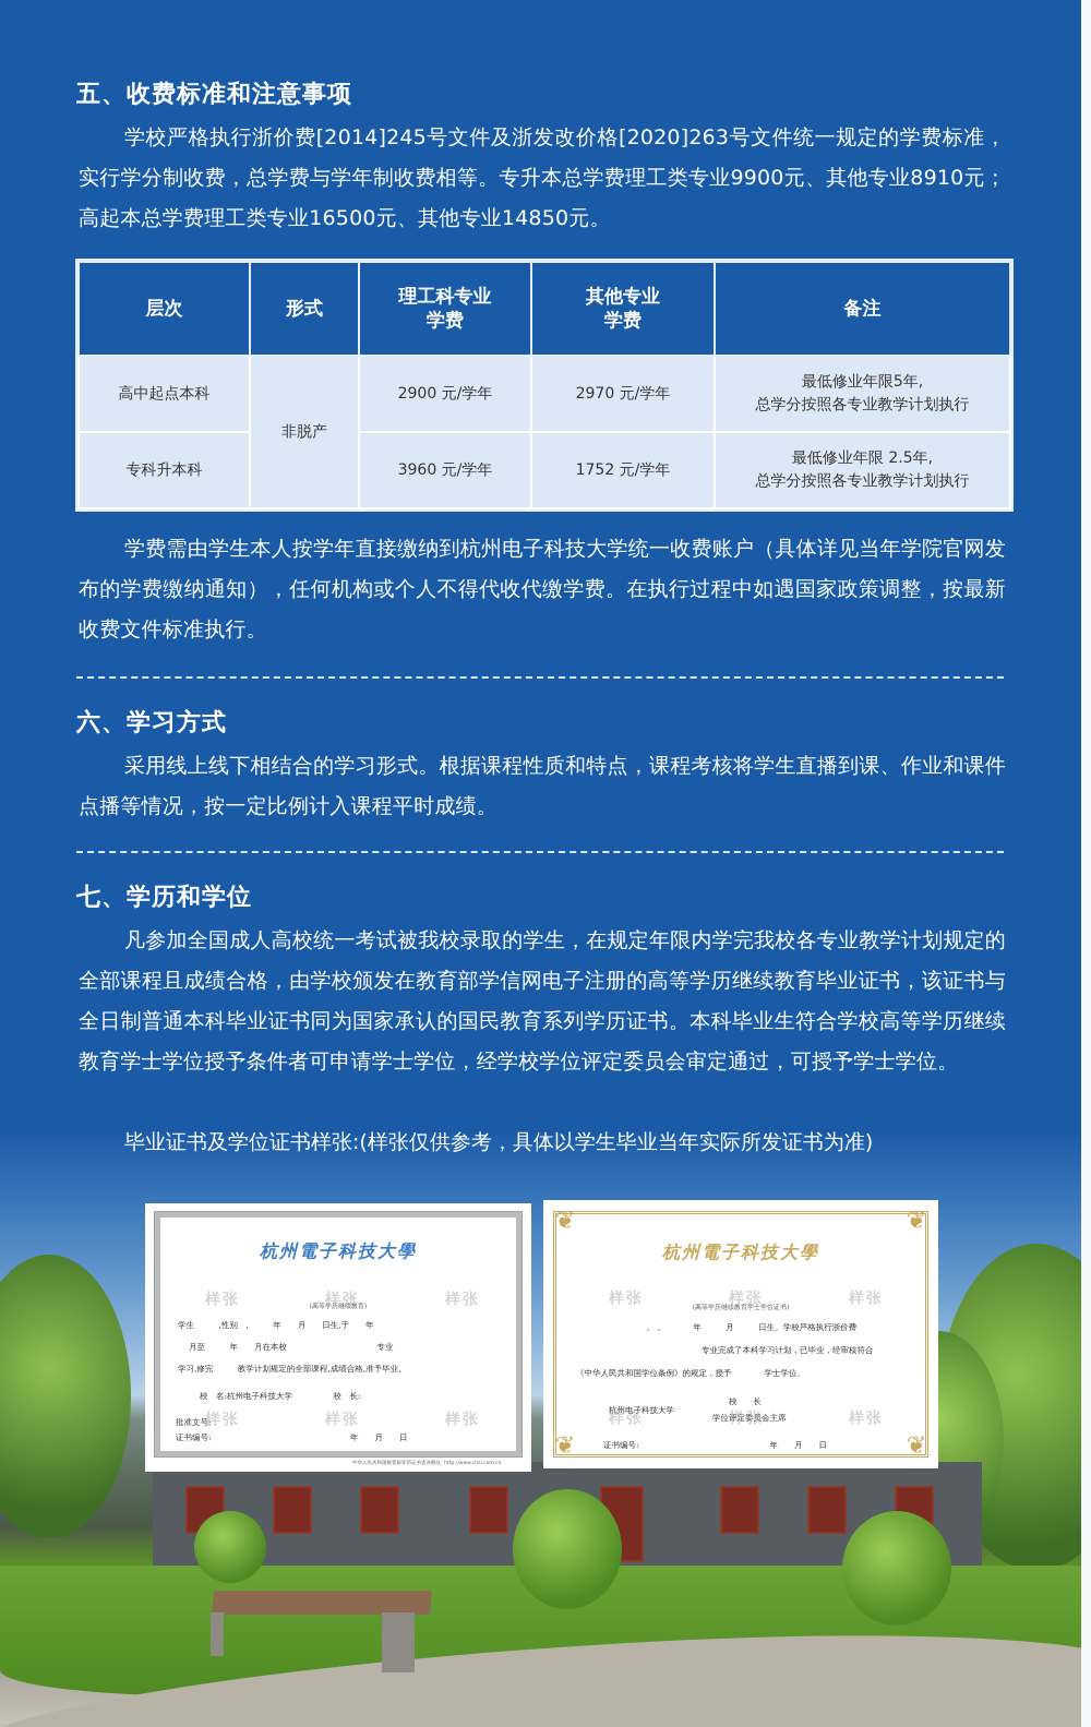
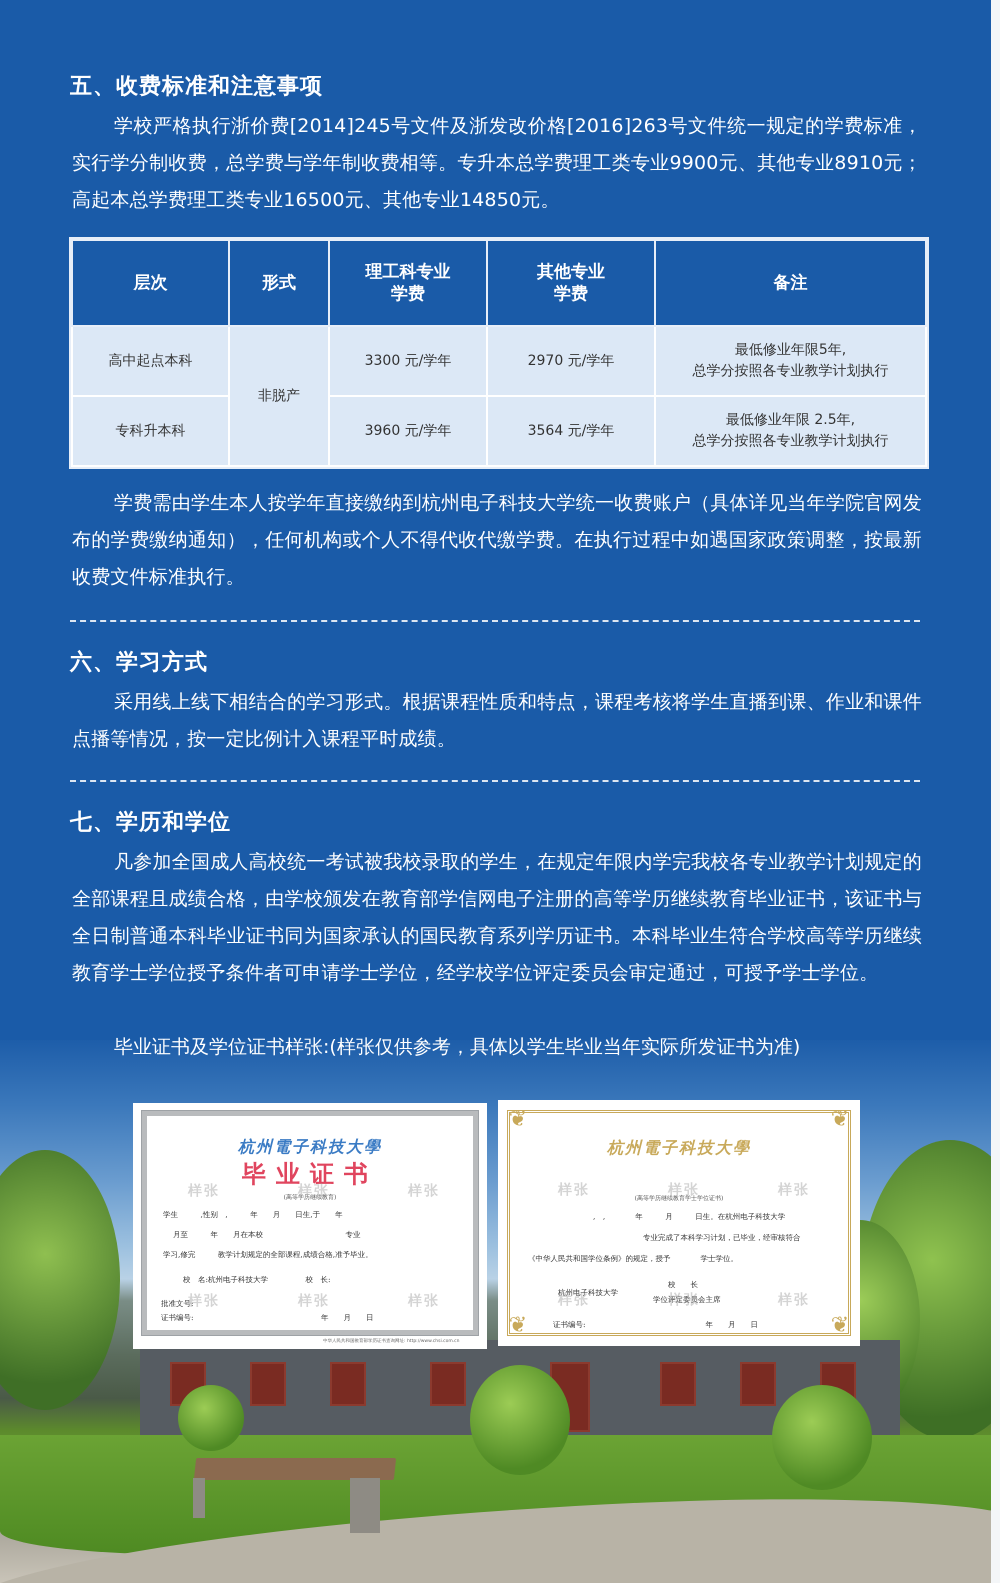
  五、收费标准和注意事项
- 学校严格执行浙价费[2014]245号文件及浙发改价格[2020]263号文件统一规定的学费标准，实行学分制收费，总学费与学年制收费相等。专升本总学费理工类专业9900元、其他专业8910元；高起本总学费理工类专业16500元、其他专业14850元。
+ 学校严格执行浙价费[2014]245号文件及浙发改价格[2016]263号文件统一规定的学费标准，实行学分制收费，总学费与学年制收费相等。专升本总学费理工类专业9900元、其他专业8910元；高起本总学费理工类专业16500元、其他专业14850元。
  层次	形式	理工科专业 学费	其他专业 学费	备注
- 高中起点本科	非脱产	2900 元/学年	2970 元/学年	最低修业年限5年, 总学分按照各专业教学计划执行
+ 高中起点本科	非脱产	3300 元/学年	2970 元/学年	最低修业年限5年, 总学分按照各专业教学计划执行
- 专科升本科	3960 元/学年	1752 元/学年	最低修业年限 2.5年, 总学分按照各专业教学计划执行
+ 专科升本科	3960 元/学年	3564 元/学年	最低修业年限 2.5年, 总学分按照各专业教学计划执行
  学费需由学生本人按学年直接缴纳到杭州电子科技大学统一收费账户（具体详见当年学院官网发布的学费缴纳通知），任何机构或个人不得代收代缴学费。在执行过程中如遇国家政策调整，按最新收费文件标准执行。
  六、学习方式
  采用线上线下相结合的学习形式。根据课程性质和特点，课程考核将学生直播到课、作业和课件点播等情况，按一定比例计入课程平时成绩。
  七、学历和学位
  凡参加全国成人高校统一考试被我校录取的学生，在规定年限内学完我校各专业教学计划规定的全部课程且成绩合格，由学校颁发在教育部学信网电子注册的高等学历继续教育毕业证书，该证书与全日制普通本科毕业证书同为国家承认的国民教育系列学历证书。本科毕业生符合学校高等学历继续教育学士学位授予条件者可申请学士学位，经学校学位评定委员会审定通过，可授予学士学位。
  毕业证书及学位证书样张:(样张仅供参考，具体以学生毕业当年实际所发证书为准)
  杭州電子科技大學
+ 毕业证书
  学生 ,性别 , 年 月 日生,于 年
  月至 年 月在本校 专业
  学习,修完 教学计划规定的全部课程,成绩合格,准予毕业。
  校 名:杭州电子科技大学 校 长:
  批准文号:
  证书编号: 年 月 日
  样张
  样张
  样张
  样张
  样张
  样张
  ❦
  ❦
  ❦
  ❦
  杭州電子科技大學
- , , 年 月 日生。学校严格执行浙价费
+ , , 年 月 日生。在杭州电子科技大学
  专业完成了本科学习计划，已毕业，经审核符合
  《中华人民共和国学位条例》的规定，授予 学士学位。
  杭州电子科技大学
  校 长
  学位评定委员会主席
  证书编号: 年 月 日
  样张
  样张
  样张
  样张
  样张
  样张
